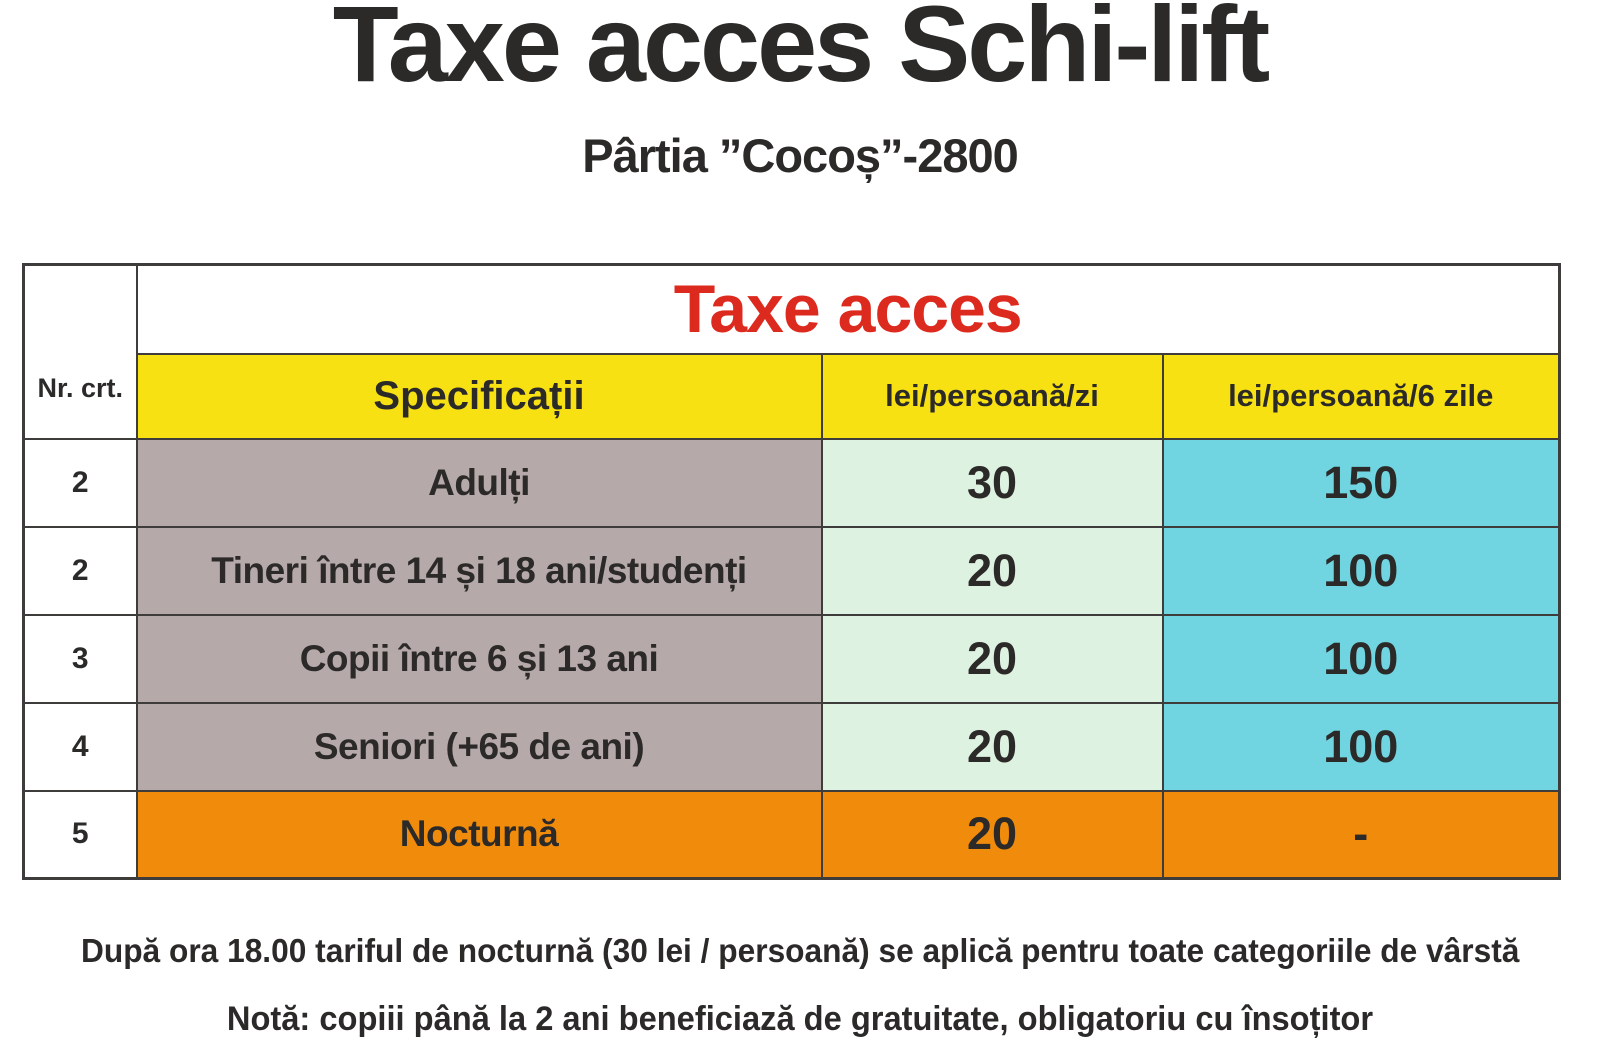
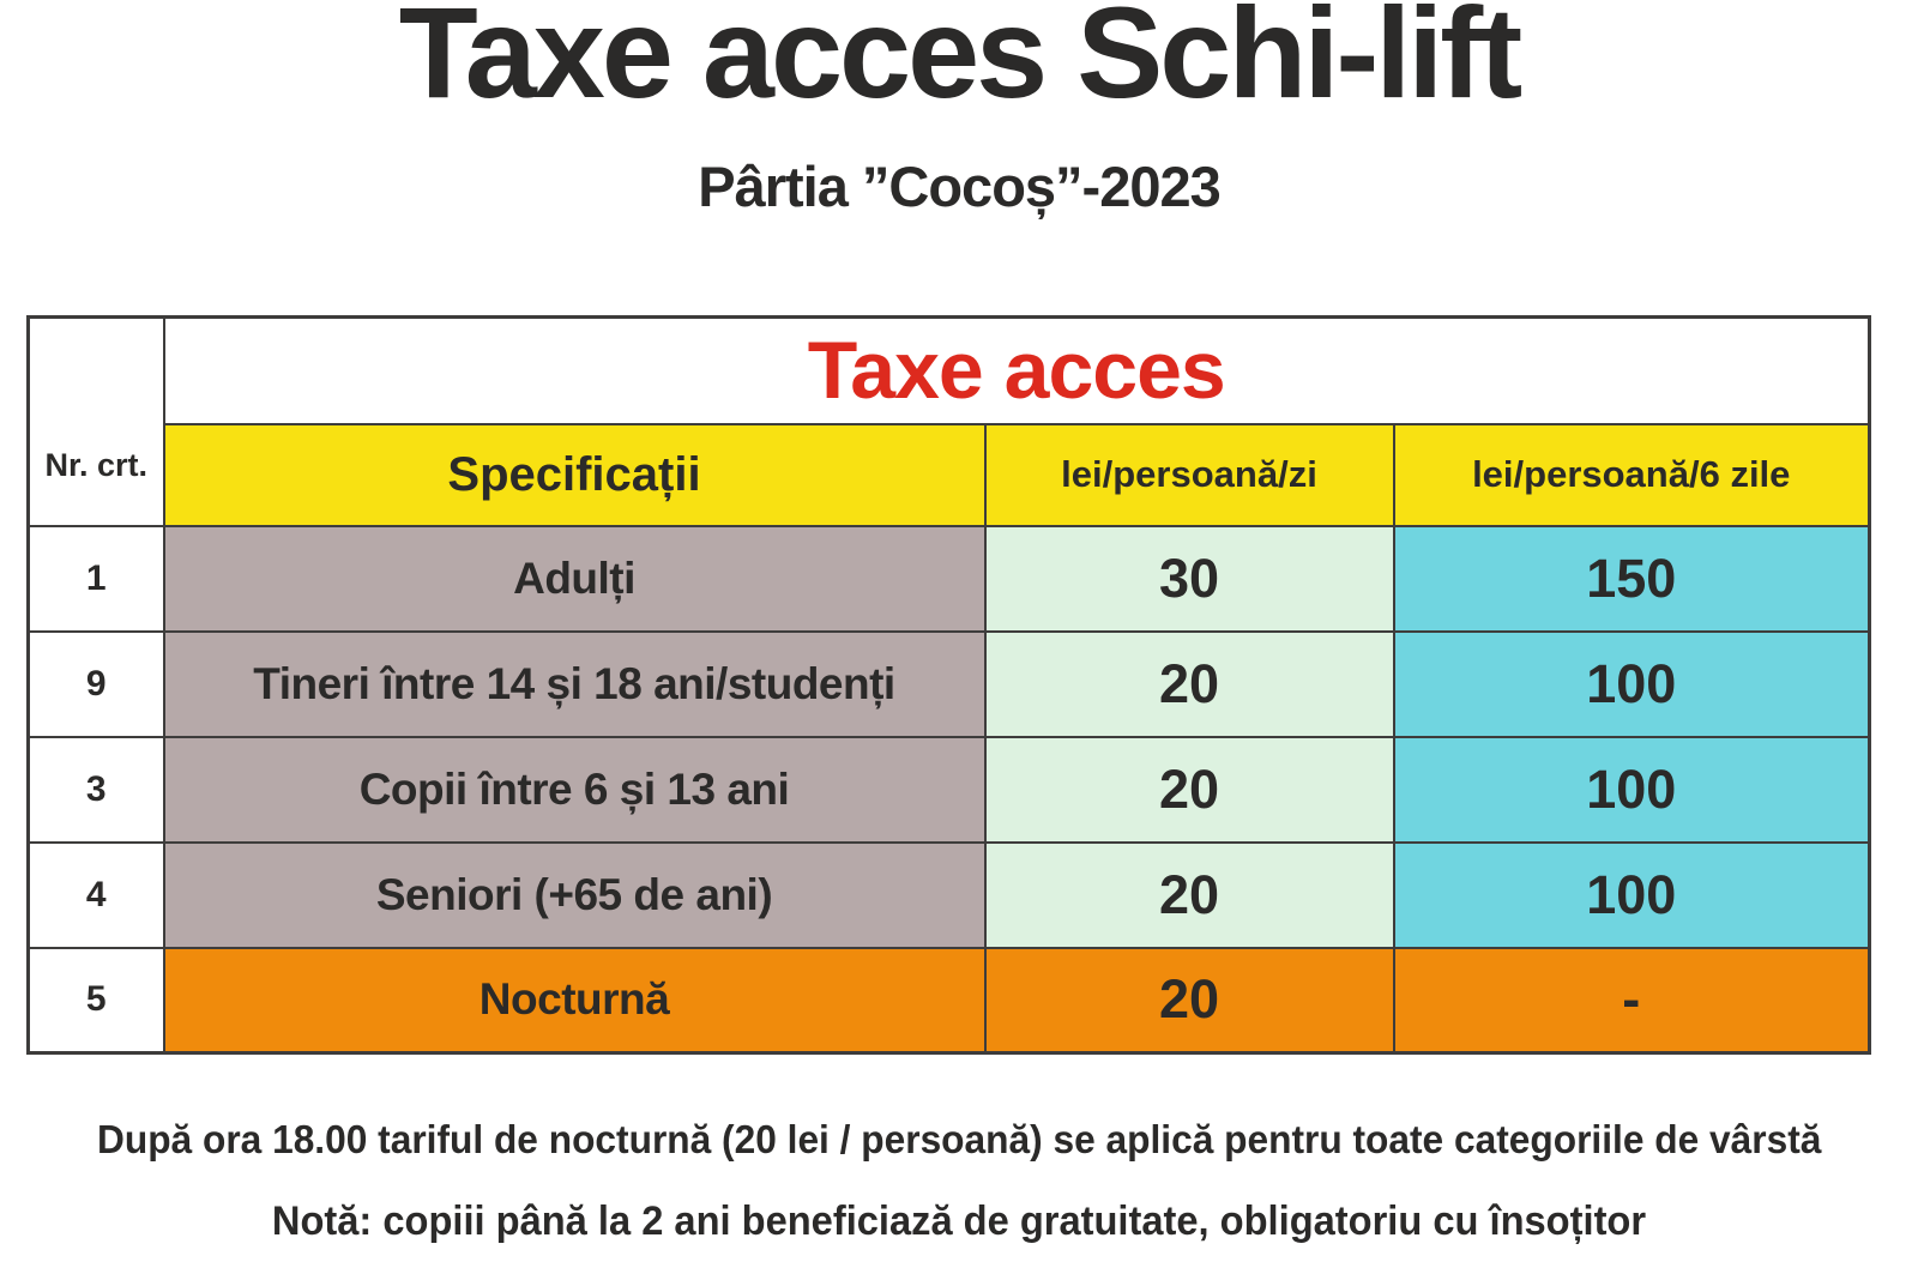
  Taxe acces Schi-lift
- Pârtia ”Cocoș”-2800
+ Pârtia ”Cocoș”-2023
  Nr. crt.	Taxe acces
  Specificații	lei/persoană/zi	lei/persoană/6 zile
- 2	Adulți	30	150
+ 1	Adulți	30	150
- 2	Tineri între 14 și 18 ani/studenți	20	100
+ 9	Tineri între 14 și 18 ani/studenți	20	100
  3	Copii între 6 și 13 ani	20	100
  4	Seniori (+65 de ani)	20	100
  5	Nocturnă	20	-
- După ora 18.00 tariful de nocturnă (30 lei / persoană) se aplică pentru toate categoriile de vârstă
+ După ora 18.00 tariful de nocturnă (20 lei / persoană) se aplică pentru toate categoriile de vârstă
  Notă: copiii până la 2 ani beneficiază de gratuitate, obligatoriu cu însoțitor
